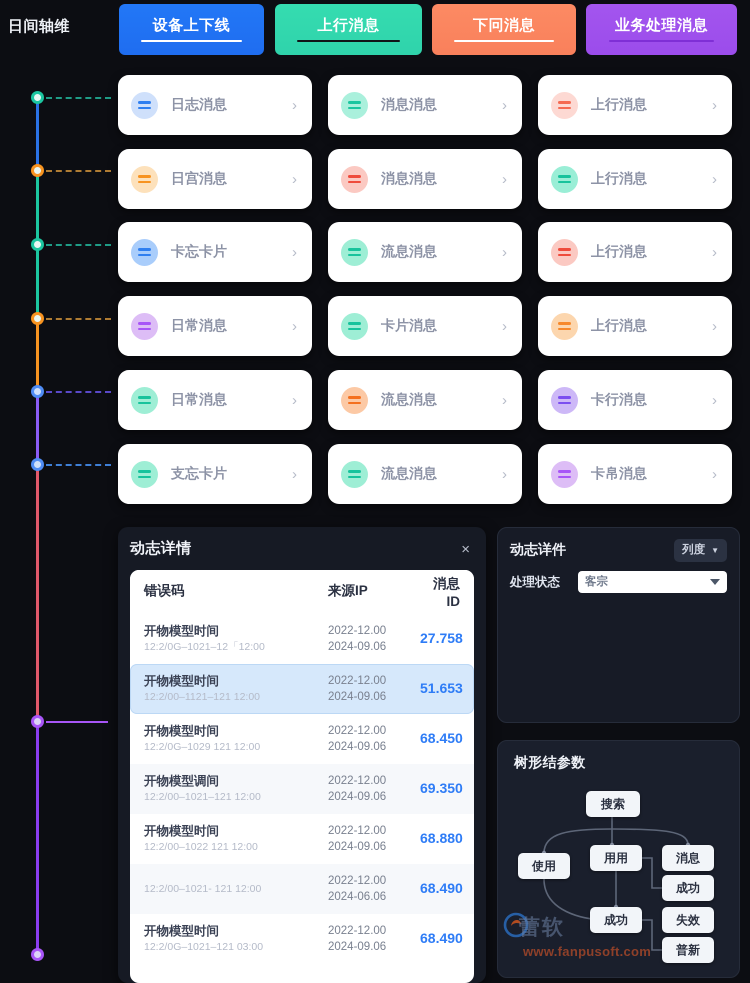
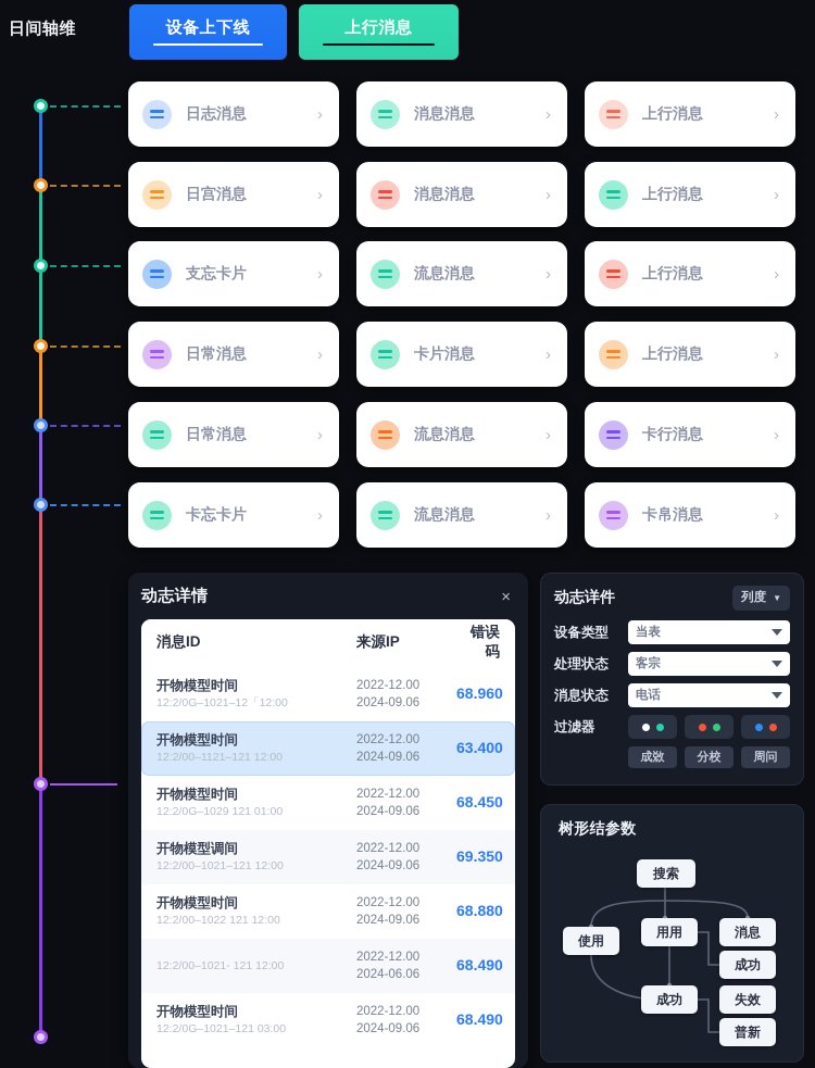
  日间轴维
  设备上下线
  上行消息
- 下冋消息
- 业务处理消息
  日志消息
  ›
  消息消息
  ›
  上行消息
  ›
  日宫消息
  ›
  消息消息
  ›
  上行消息
  ›
- 卡忘卡片
+ 支忘卡片
  ›
  流息消息
  ›
  上行消息
  ›
  日常消息
  ›
  卡片消息
  ›
  上行消息
  ›
  日常消息
  ›
  流息消息
  ›
  卡行消息
  ›
- 支忘卡片
+ 卡忘卡片
  ›
  流息消息
  ›
  卡帛消息
  ›
  动志详情
  ×
- 错误码
+ 消息ID
  来源IP
- 消息ID
+ 错误码
  开物模型时间
  12:2/0G–1021–12「12:00
  2022-12.00
  2024-09.06
- 27.758
+ 68.960
  开物模型时间
  12:2/00–1121–121 12:00
  2022-12.00
  2024-09.06
- 51.653
+ 63.400
  开物模型时间
- 12:2/0G–1029 121 12:00
+ 12:2/0G–1029 121 01:00
  2022-12.00
  2024-09.06
  68.450
  开物模型调间
  12:2/00–1021–121 12:00
  2022-12.00
  2024-09.06
  69.350
  开物模型时间
  12:2/00–1022 121 12:00
  2022-12.00
  2024-09.06
  68.880
  12:2/00–1021- 121 12:00
  2022-12.00
  2024-06.06
  68.490
  开物模型时间
  12:2/0G–1021–121 03:00
  2022-12.00
  2024-09.06
  68.490
  动志详件
  列度
  ▼
+ 设备类型
+ 当表
  处理状态
  客宗
+ 消息状态
+ 电话
+ 过滤器
+ 成敚
+ 分校
+ 周问
  树形结参数
  搜索
  使用
  用用
  消息
  成功
  成功
  失效
  普新
- 蕾软
- www.fanpusoft.com
